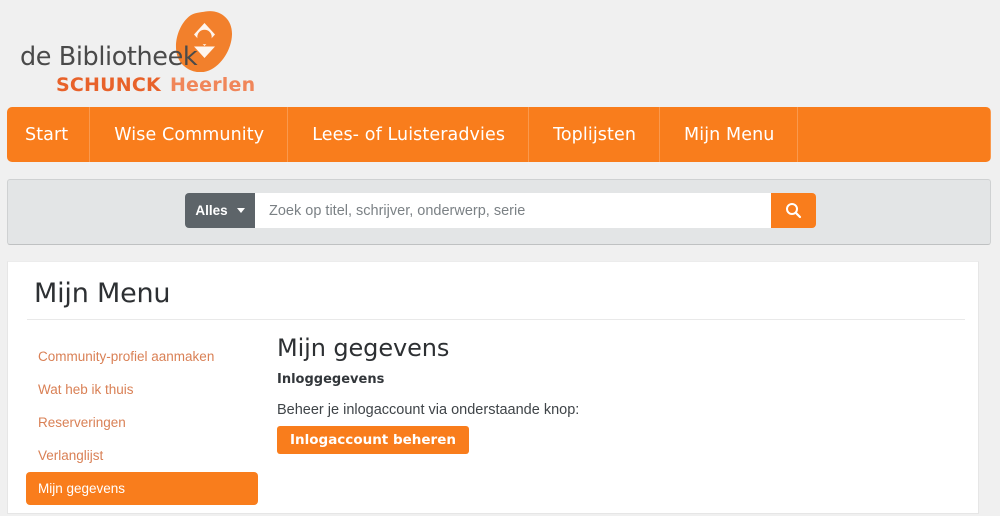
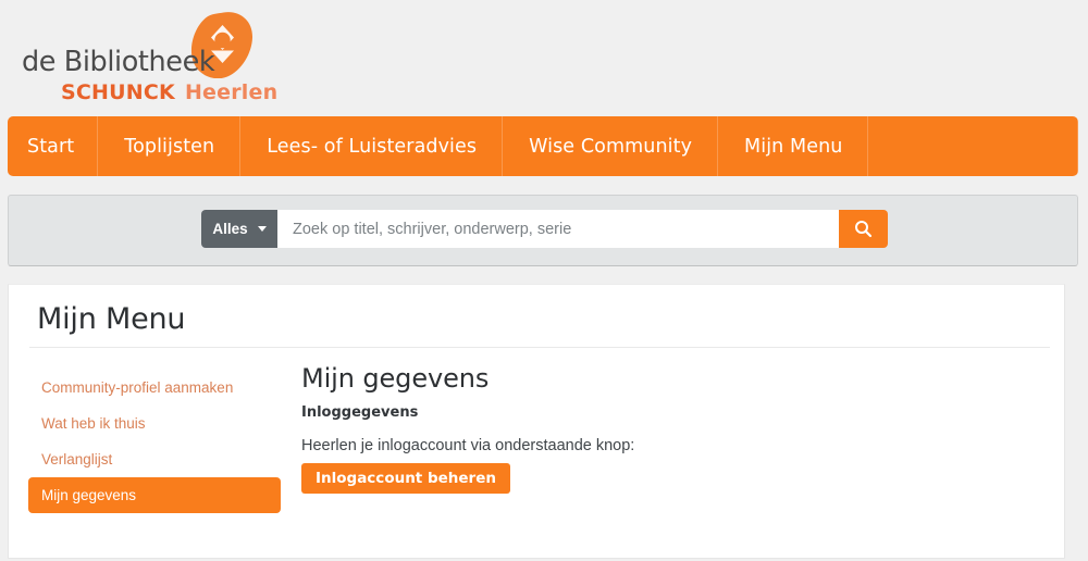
  de Bibliotheek
  SCHUNCK Heerlen
  Start
- Wise Community
+ Toplijsten
  Lees- of Luisteradvies
- Toplijsten
+ Wise Community
  Mijn Menu
  Alles
  Zoek op titel, schrijver, onderwerp, serie
  Mijn Menu
  Community-profiel aanmaken
  Wat heb ik thuis
- Reserveringen
  Verlanglijst
  Mijn gegevens
  Mijn gegevens
  Inloggegevens
- Beheer je inlogaccount via onderstaande knop:
+ Heerlen je inlogaccount via onderstaande knop:
  Inlogaccount beheren
